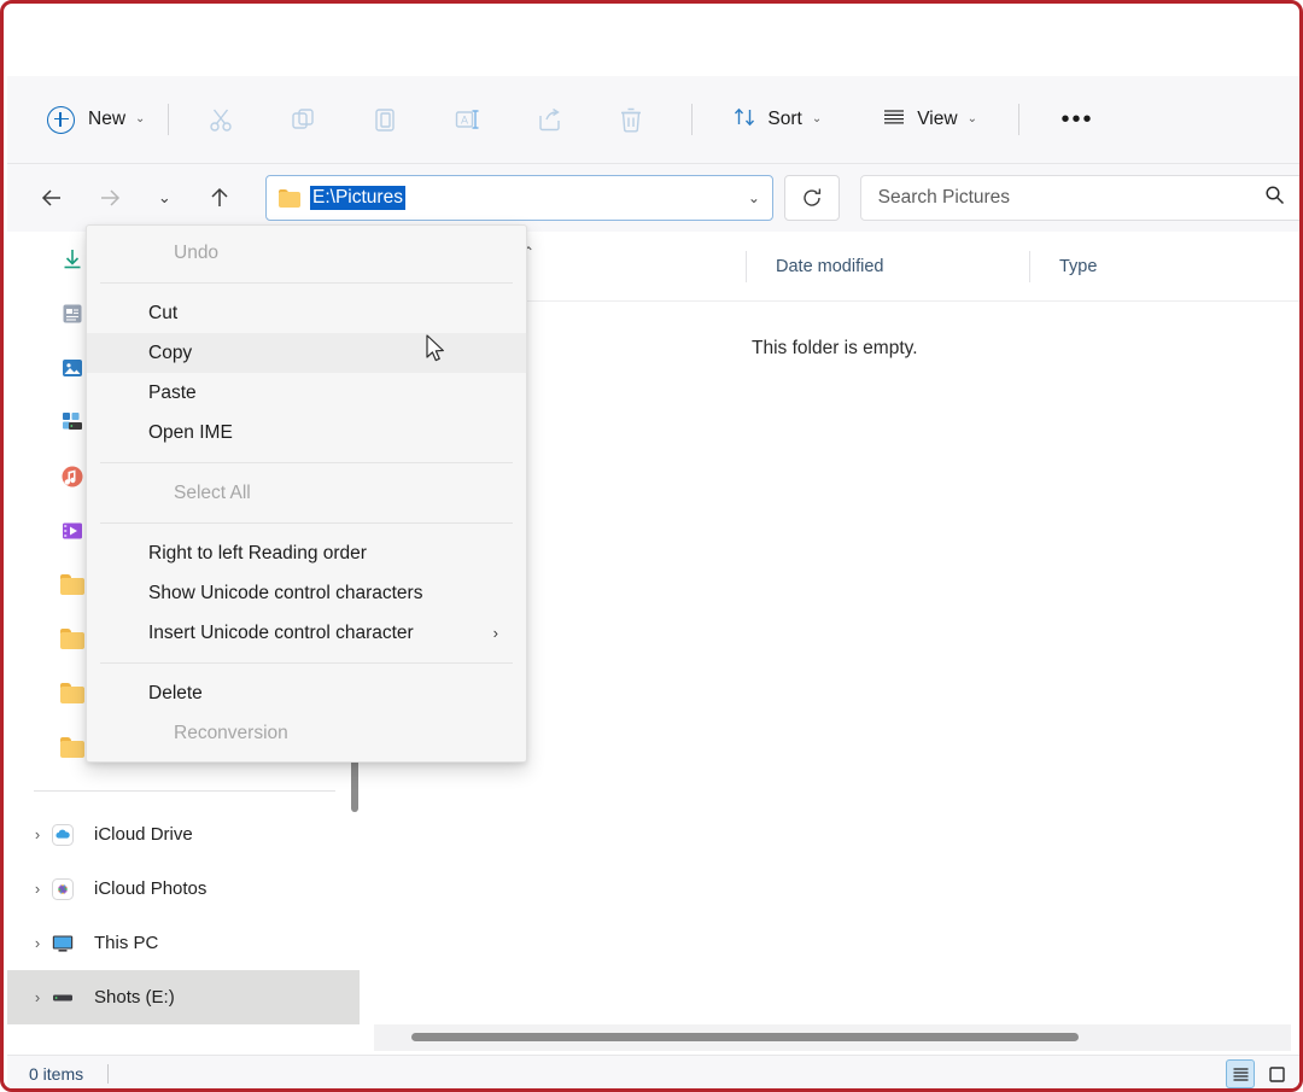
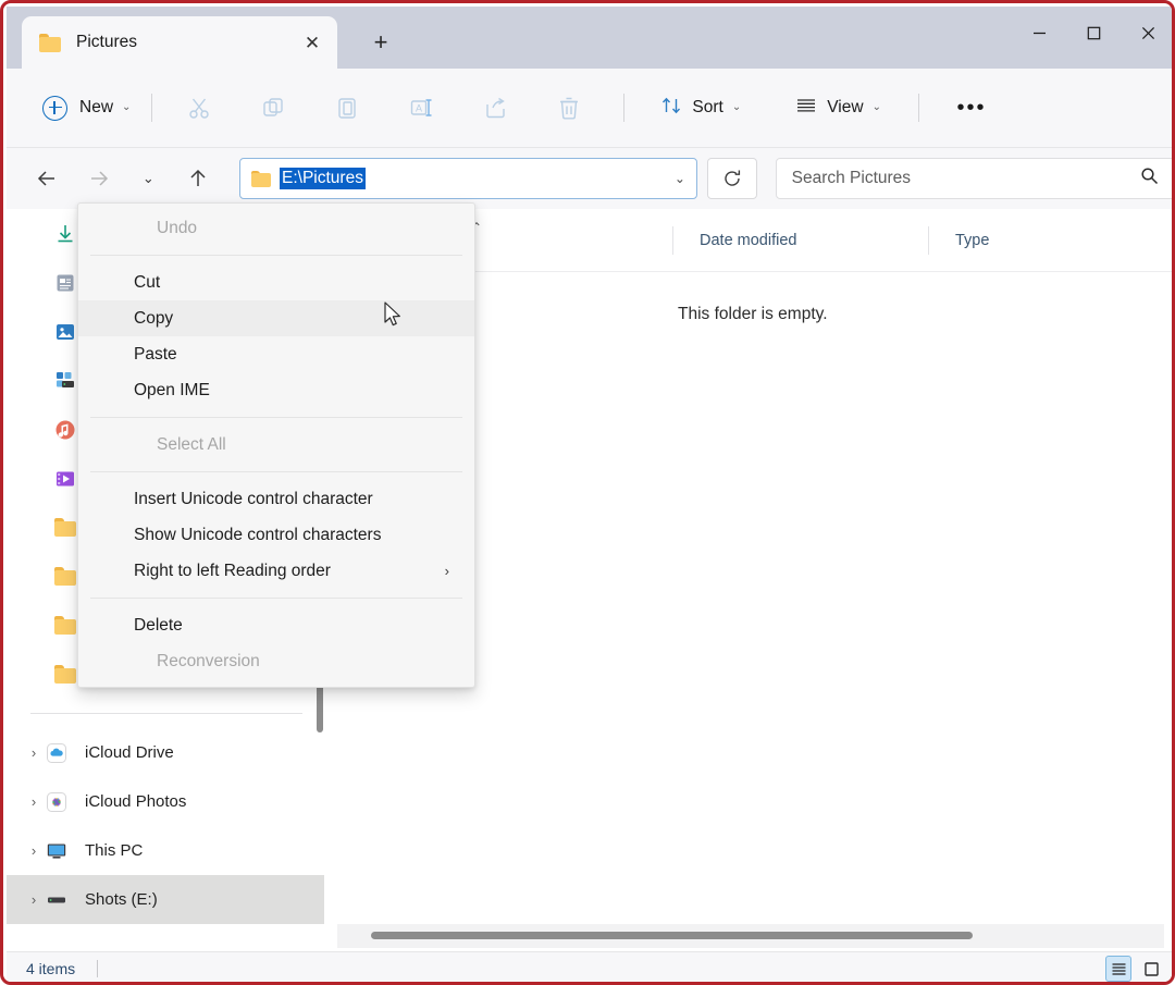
+ Pictures
+ ✕
+ +
  New
  ⌄
  A
  Sort
  ⌄
  View
  ⌄
  •••
  ⌄
  E:\Pictures
  ⌄
  Search Pictures
  ›
  iCloud Drive
  ›
  iCloud Photos
  ›
  This PC
  ›
  Shots (E:)
  ⌃
  Date modified
  Type
  This folder is empty.
- 0 items
+ 4 items
  Undo
  Cut
  Copy
  Paste
  Open IME
  Select All
- Right to left Reading order
+ Insert Unicode control character
  Show Unicode control characters
- Insert Unicode control character
+ Right to left Reading order
  ›
  Delete
  Reconversion
